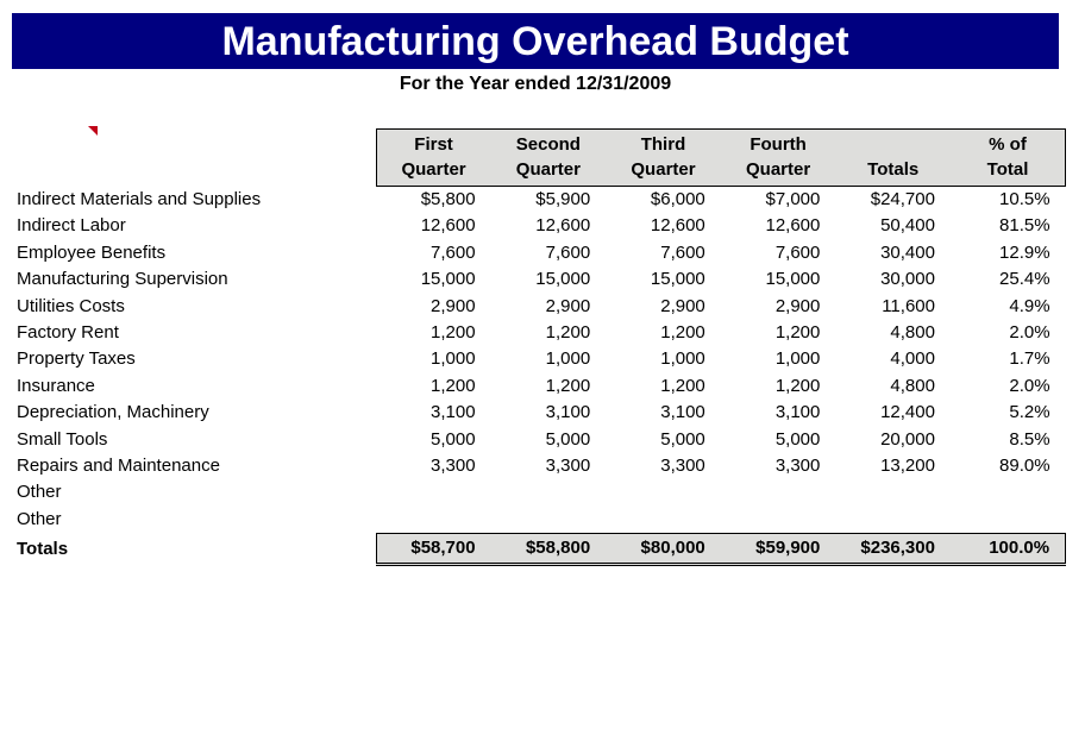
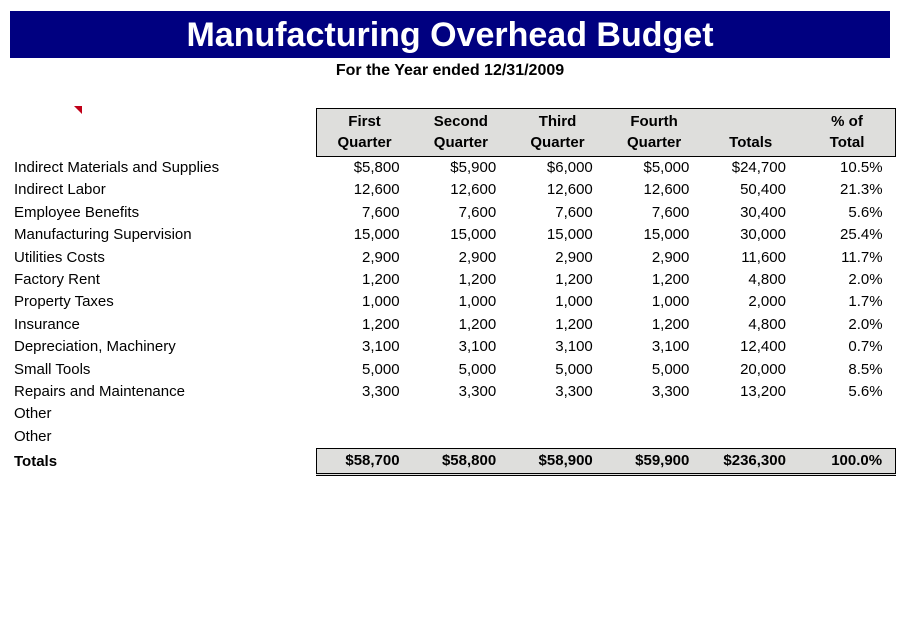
  Manufacturing Overhead Budget
  For the Year ended 12/31/2009
  	First Quarter	Second Quarter	Third Quarter	Fourth Quarter	Totals	% of Total
- Indirect Materials and Supplies	$5,800	$5,900	$6,000	$7,000	$24,700	10.5%
+ Indirect Materials and Supplies	$5,800	$5,900	$6,000	$5,000	$24,700	10.5%
- Indirect Labor	12,600	12,600	12,600	12,600	50,400	81.5%
+ Indirect Labor	12,600	12,600	12,600	12,600	50,400	21.3%
- Employee Benefits	7,600	7,600	7,600	7,600	30,400	12.9%
+ Employee Benefits	7,600	7,600	7,600	7,600	30,400	5.6%
  Manufacturing Supervision	15,000	15,000	15,000	15,000	30,000	25.4%
- Utilities Costs	2,900	2,900	2,900	2,900	11,600	4.9%
+ Utilities Costs	2,900	2,900	2,900	2,900	11,600	11.7%
  Factory Rent	1,200	1,200	1,200	1,200	4,800	2.0%
- Property Taxes	1,000	1,000	1,000	1,000	4,000	1.7%
+ Property Taxes	1,000	1,000	1,000	1,000	2,000	1.7%
  Insurance	1,200	1,200	1,200	1,200	4,800	2.0%
- Depreciation, Machinery	3,100	3,100	3,100	3,100	12,400	5.2%
+ Depreciation, Machinery	3,100	3,100	3,100	3,100	12,400	0.7%
  Small Tools	5,000	5,000	5,000	5,000	20,000	8.5%
- Repairs and Maintenance	3,300	3,300	3,300	3,300	13,200	89.0%
+ Repairs and Maintenance	3,300	3,300	3,300	3,300	13,200	5.6%
  Other
  Other
- Totals	$58,700	$58,800	$80,000	$59,900	$236,300	100.0%
+ Totals	$58,700	$58,800	$58,900	$59,900	$236,300	100.0%
